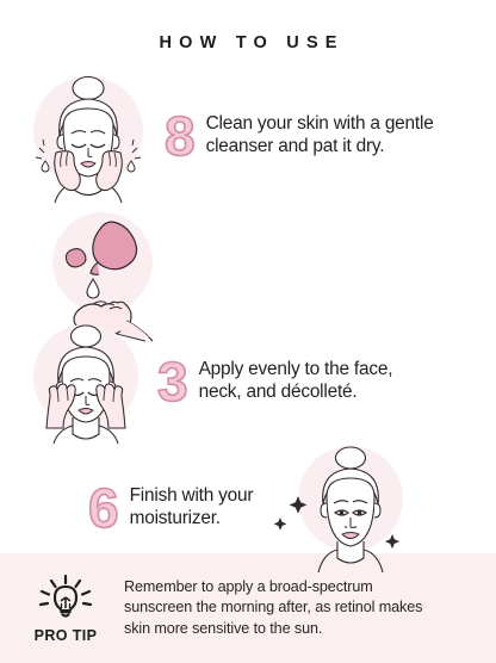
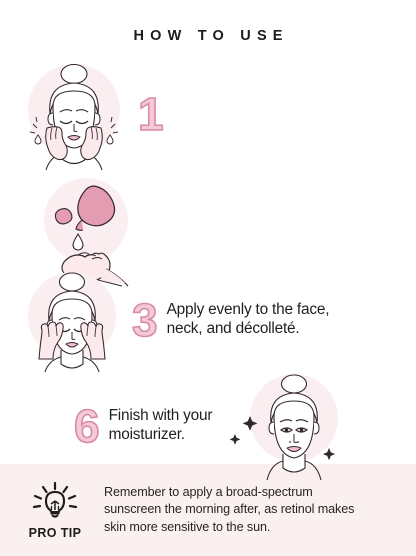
  HOW TO USE
- 8
+ 1
- Clean your skin with a gentle
- cleanser and pat it dry.
  3
  Apply evenly to the face,
  neck, and décolleté.
  6
  Finish with your
  moisturizer.
  PRO TIP
  Remember to apply a broad-spectrum
  sunscreen the morning after, as retinol makes
  skin more sensitive to the sun.
